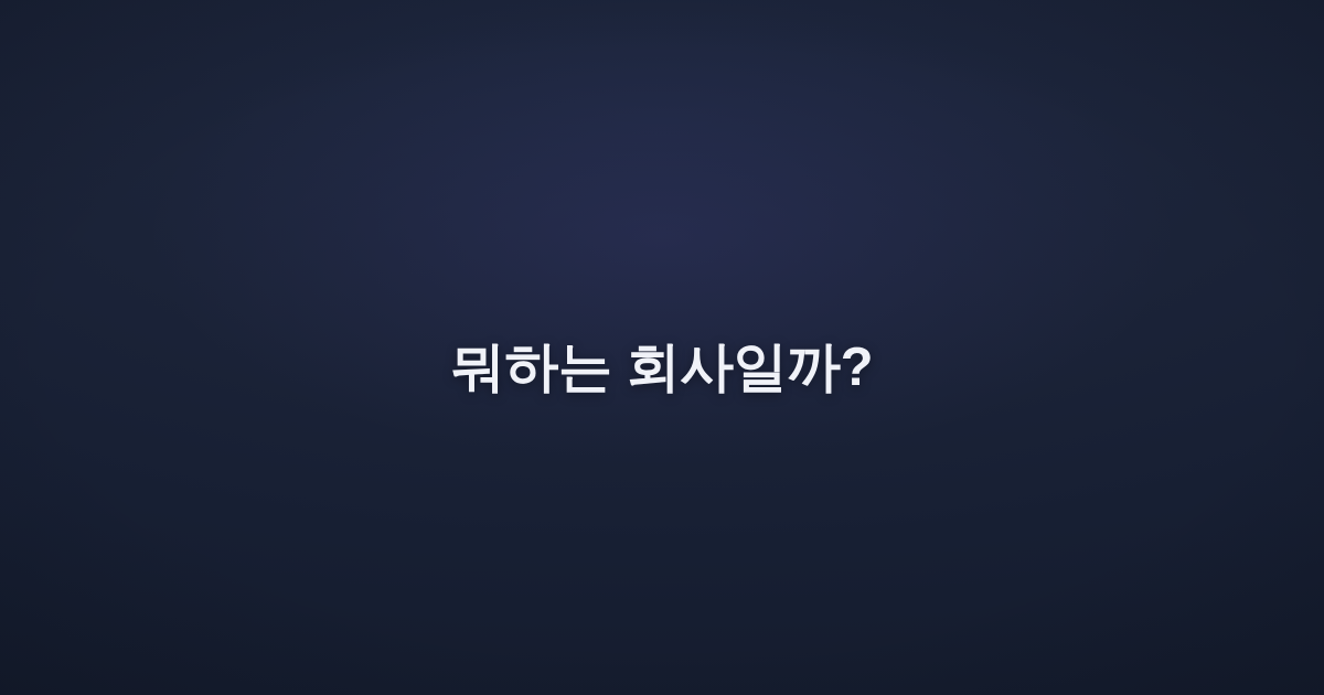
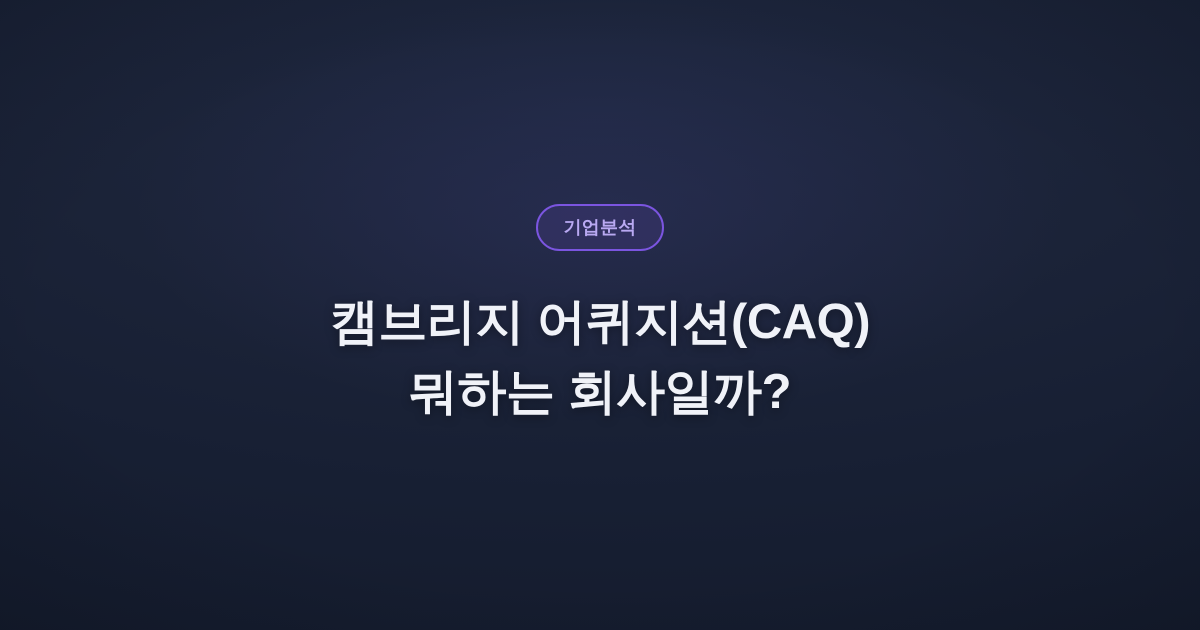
+ 기업분석
+ 캠브리지 어퀴지션(CAQ)
  뭐하는 회사일까?
